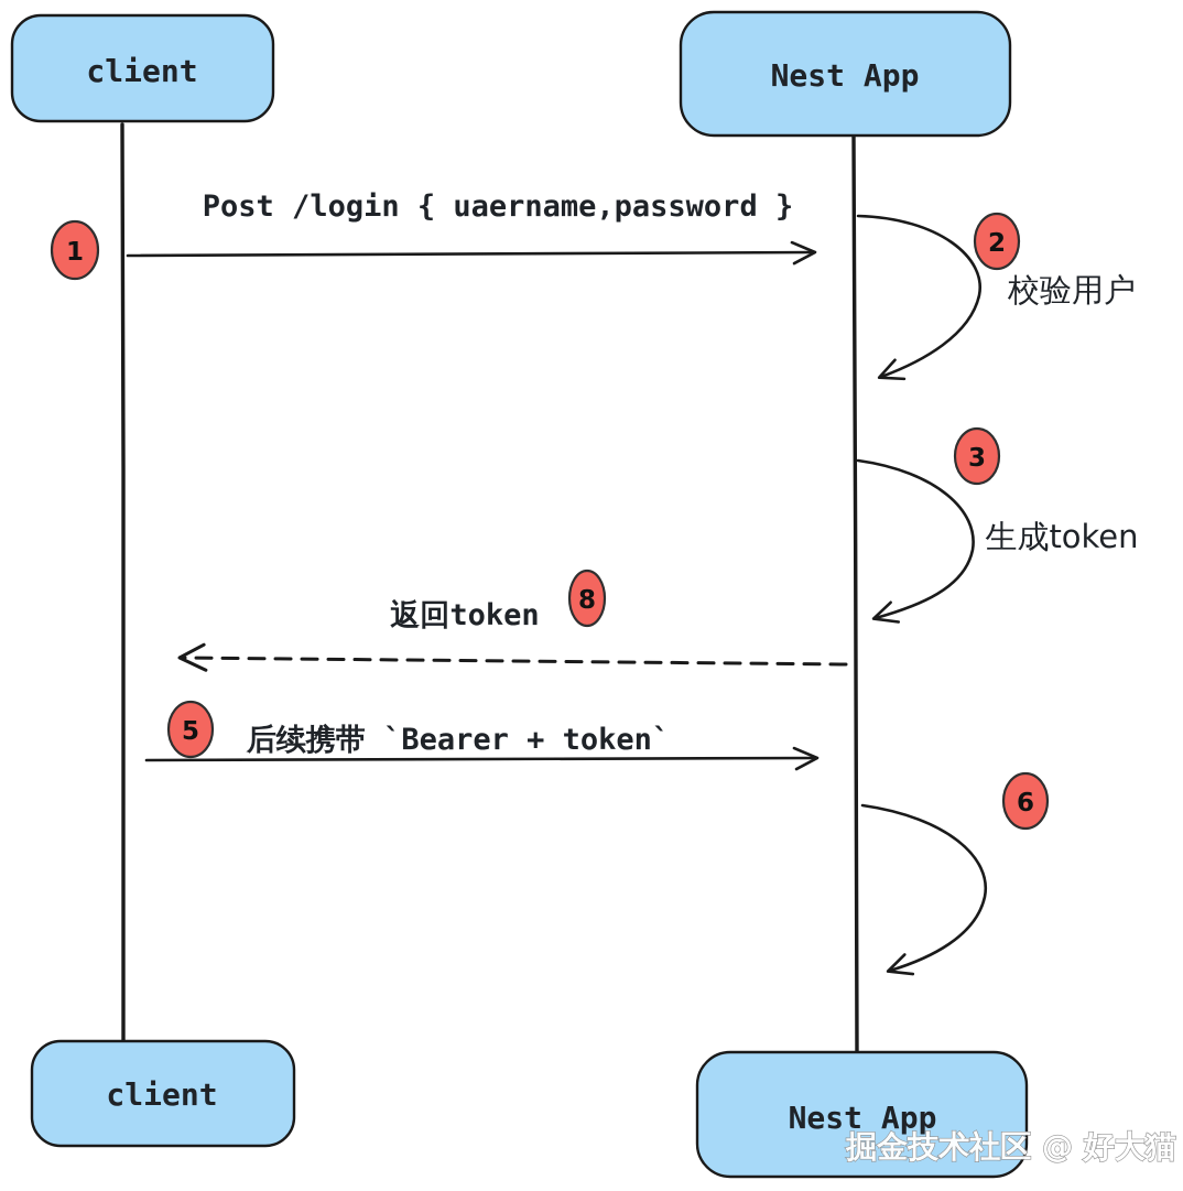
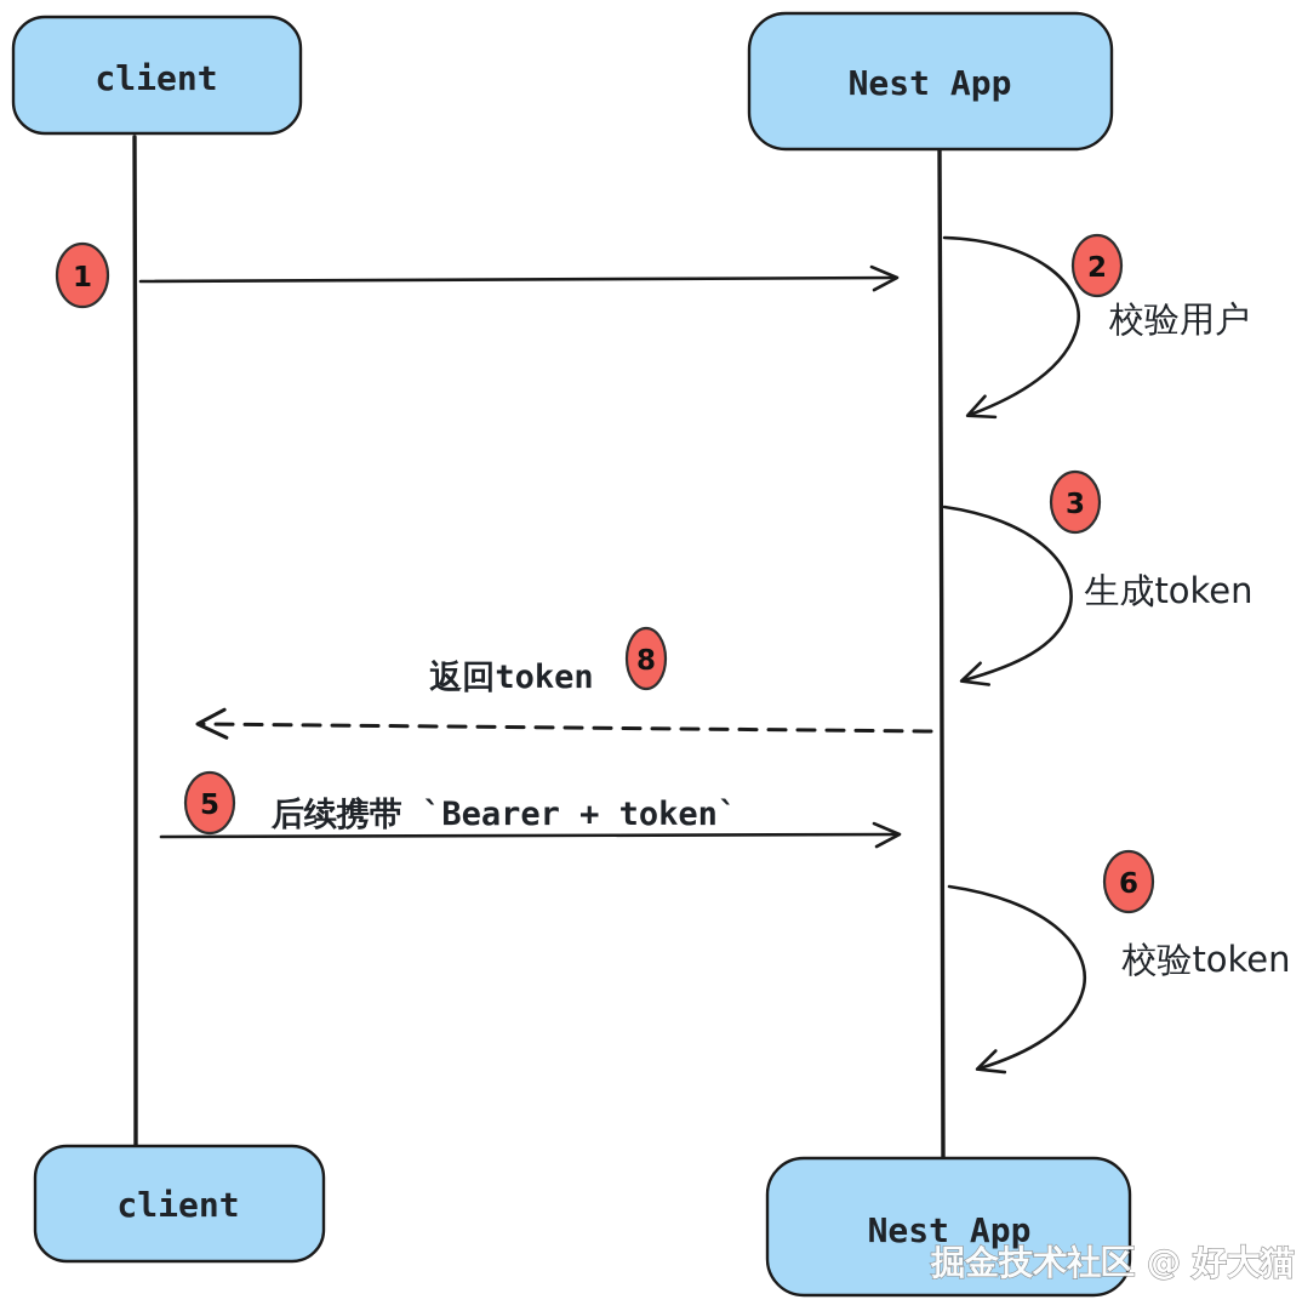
  client
  Nest App
  client
  Nest App
- Post /login { uaername,password }
  校验用户
  生成token
  返回token
  后续携带 `Bearer + token`
+ 校验token
  1
  2
  3
  8
  5
  6
  掘金技术社区 @ 好大猫
